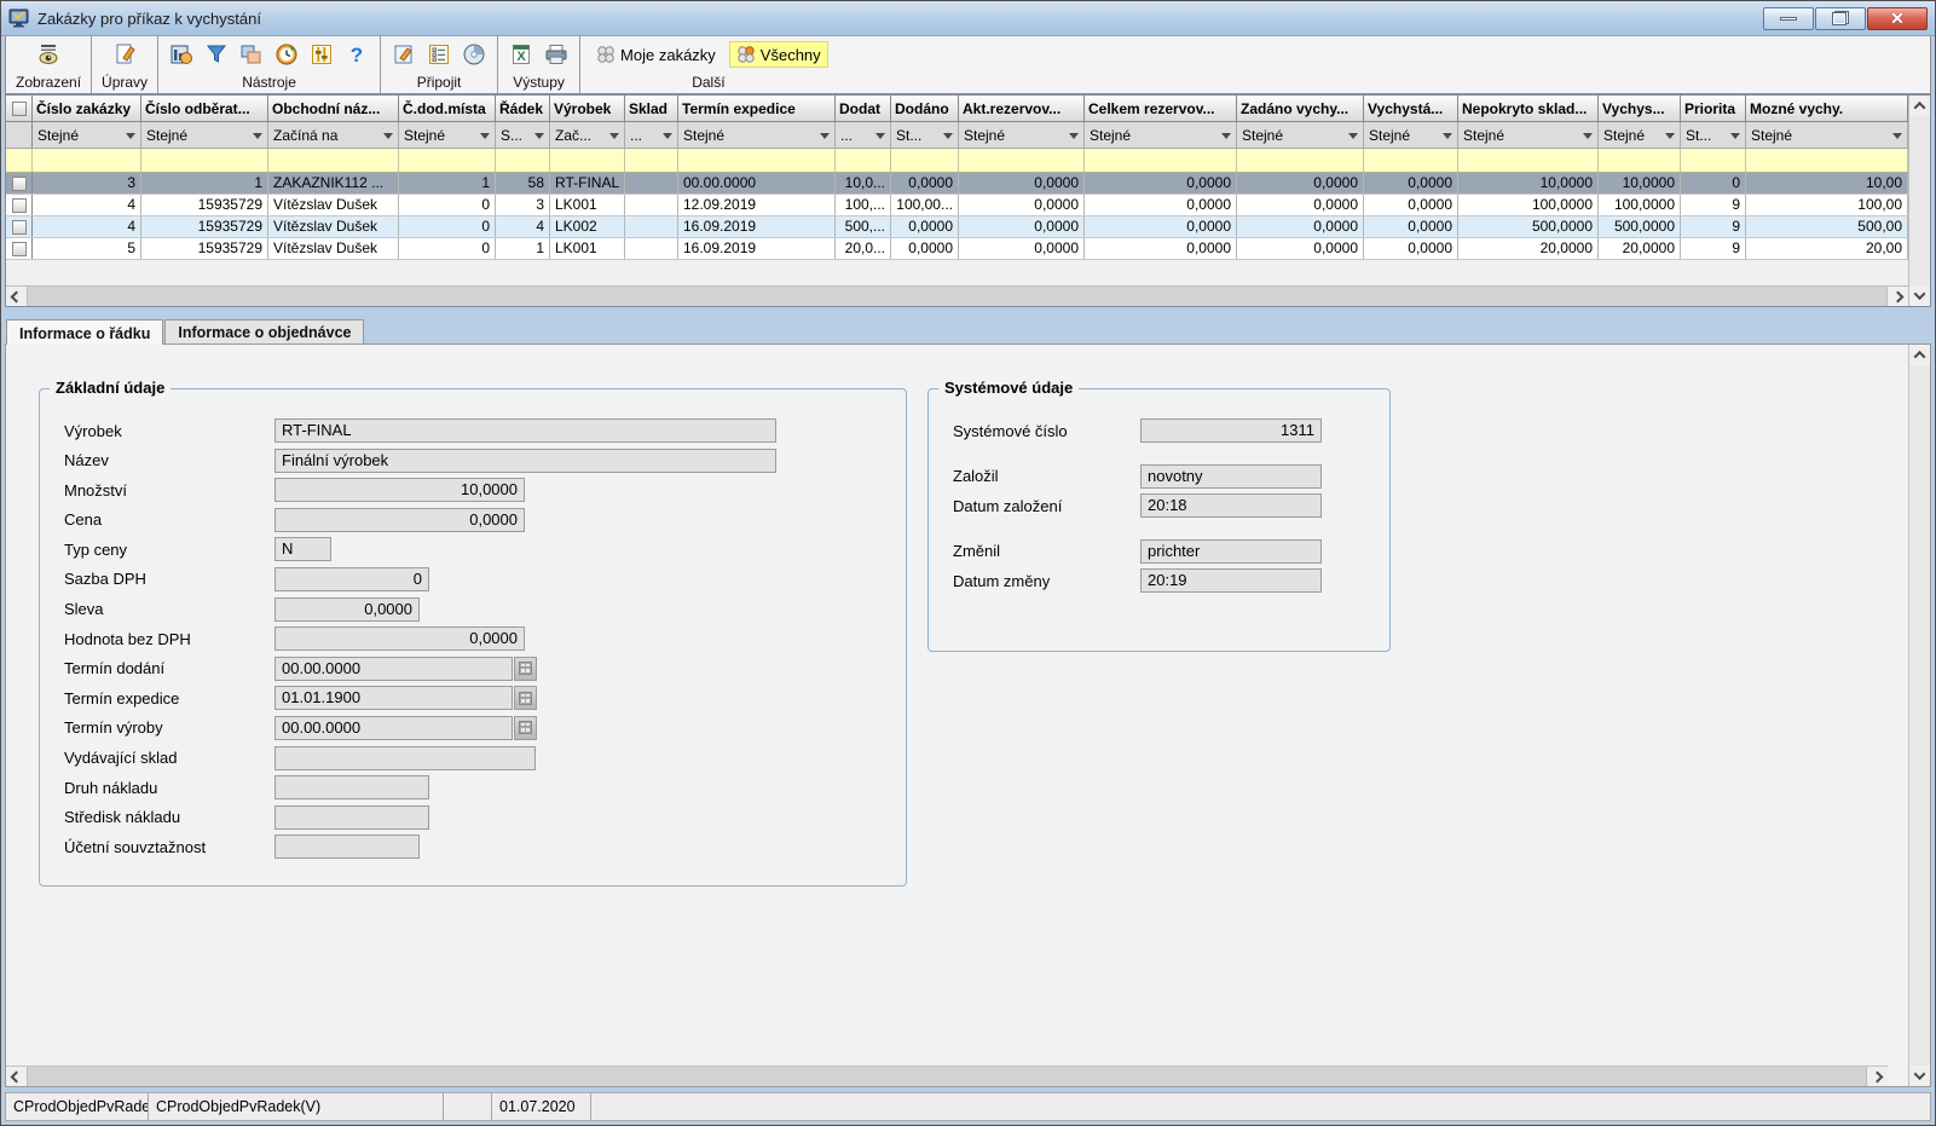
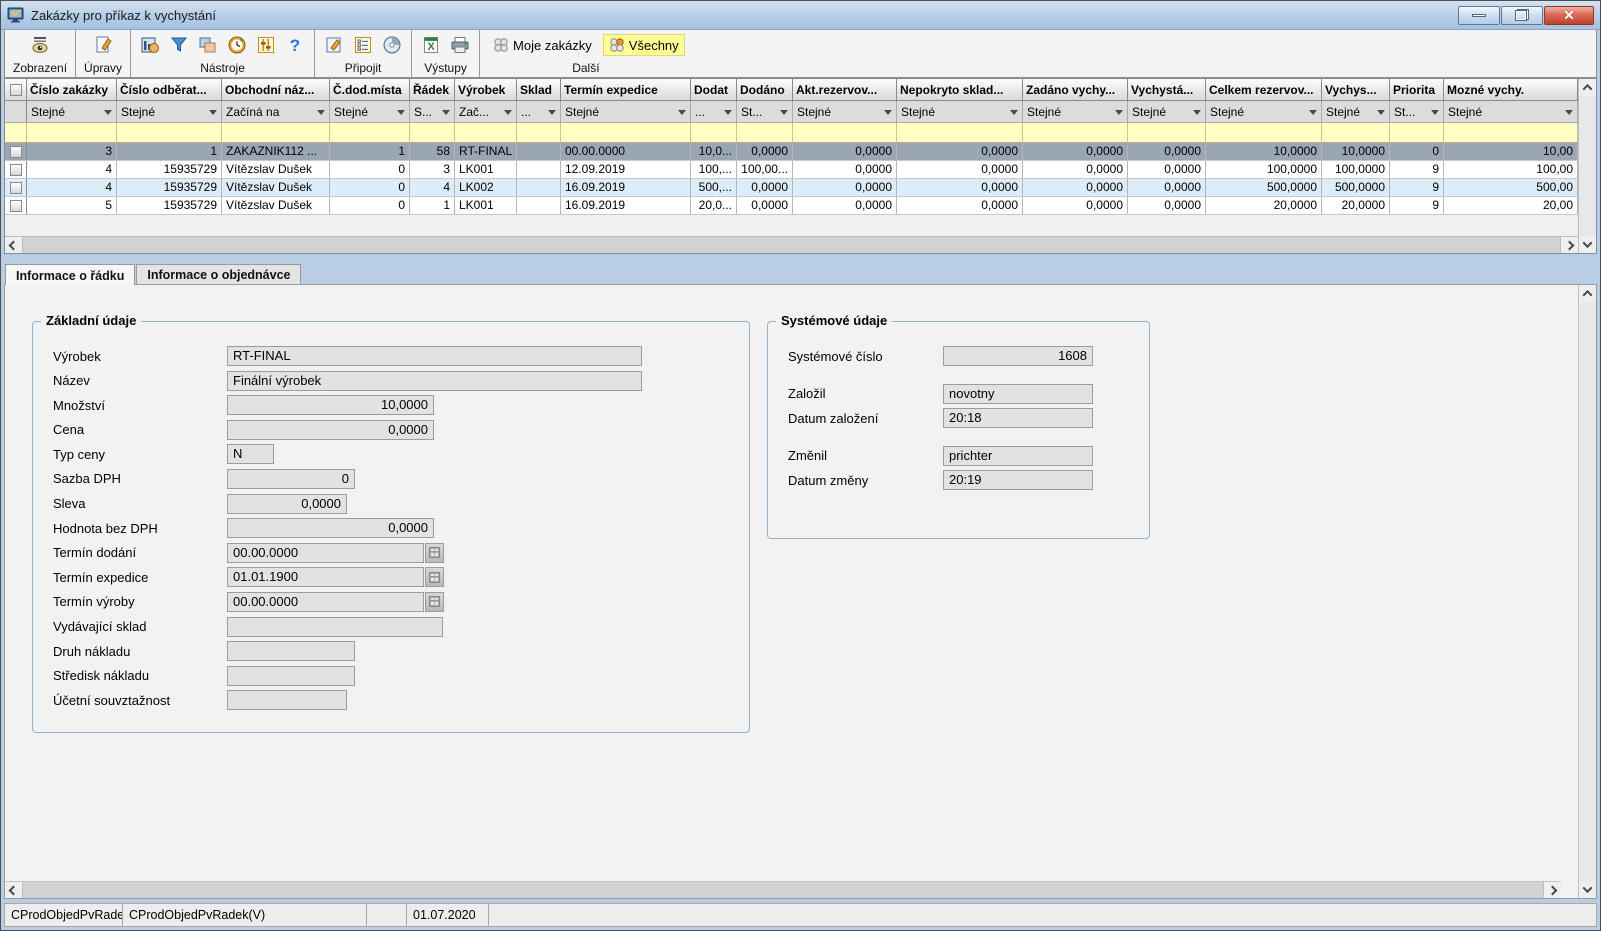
  Zakázky pro příkaz k vychystání
  ✕
  Zobrazení
  Úpravy
  ?
  Nástroje
  Připojit
  X
  Výstupy
  Moje zakázky
  Všechny
  Další
  Číslo zakázky
  Číslo odběrat...
  Obchodní náz...
  Č.dod.místa
  Řádek
  Výrobek
  Sklad
  Termín expedice
  Dodat
  Dodáno
  Akt.rezervov...
- Celkem rezervov...
+ Nepokryto sklad...
  Zadáno vychy...
  Vychystá...
- Nepokryto sklad...
+ Celkem rezervov...
  Vychys...
  Priorita
  Mozné vychy.
  Stejné
  Stejné
  Začíná na
  Stejné
  S...
  Zač...
  ...
  Stejné
  ...
  St...
  Stejné
  Stejné
  Stejné
  Stejné
  Stejné
  Stejné
  St...
  Stejné
  3
  1
  ZAKAZNIK112 ...
  1
  58
  RT-FINAL
  00.00.0000
  10,0...
  0,0000
  0,0000
  0,0000
  0,0000
  0,0000
  10,0000
  10,0000
  0
  10,00
  4
  15935729
  Vítězslav Dušek
  0
  3
  LK001
  12.09.2019
  100,...
  100,00...
  0,0000
  0,0000
  0,0000
  0,0000
  100,0000
  100,0000
  9
  100,00
  4
  15935729
  Vítězslav Dušek
  0
  4
  LK002
  16.09.2019
  500,...
  0,0000
  0,0000
  0,0000
  0,0000
  0,0000
  500,0000
  500,0000
  9
  500,00
  5
  15935729
  Vítězslav Dušek
  0
  1
  LK001
  16.09.2019
  20,0...
  0,0000
  0,0000
  0,0000
  0,0000
  0,0000
  20,0000
  20,0000
  9
  20,00
  Informace o řádku
  Informace o objednávce
  Základní údaje
  Výrobek
  RT-FINAL
  Název
  Finální výrobek
  Množství
  10,0000
  Cena
  0,0000
  Typ ceny
  N
  Sazba DPH
  0
  Sleva
  0,0000
  Hodnota bez DPH
  0,0000
  Termín dodání
  00.00.0000
  Termín expedice
  01.01.1900
  Termín výroby
  00.00.0000
  Vydávající sklad
  Druh nákladu
  Středisk nákladu
  Účetní souvztažnost
  Systémové údaje
  Systémové číslo
- 1311
+ 1608
  Založil
  novotny
  Datum založení
  20:18
  Změnil
  prichter
  Datum změny
  20:19
  CProdObjedPvRade
  CProdObjedPvRadek(V)
  01.07.2020
